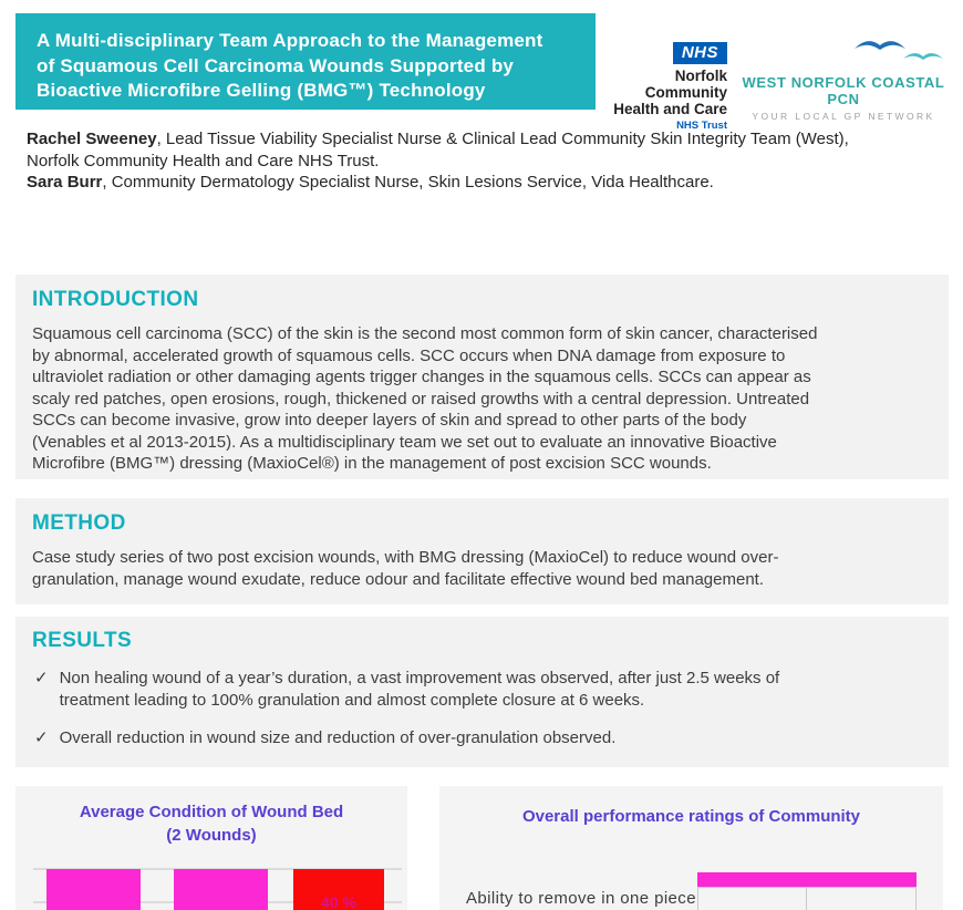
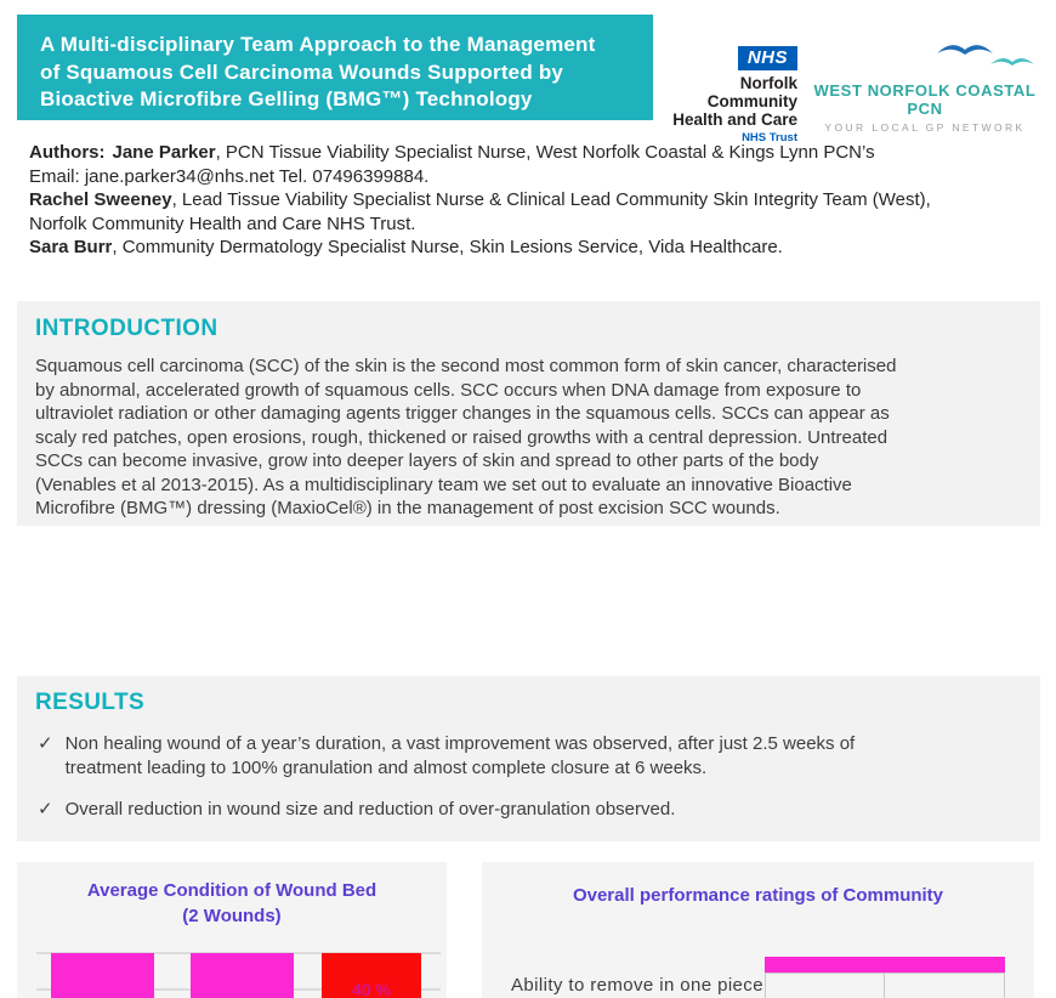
  A Multi-disciplinary Team Approach to the Management
  of Squamous Cell Carcinoma Wounds Supported by
  Bioactive Microfibre Gelling (BMG™) Technology
  NHS
  Norfolk Community
  Health and Care
  NHS Trust
  WEST NORFOLK COASTAL PCN
  YOUR LOCAL GP NETWORK
+ Authors: Jane Parker, PCN Tissue Viability Specialist Nurse, West Norfolk Coastal & Kings Lynn PCN’s
+ Email: jane.parker34@nhs.net Tel. 07496399884.
  Rachel Sweeney, Lead Tissue Viability Specialist Nurse & Clinical Lead Community Skin Integrity Team (West),
  Norfolk Community Health and Care NHS Trust.
  Sara Burr, Community Dermatology Specialist Nurse, Skin Lesions Service, Vida Healthcare.
  INTRODUCTION
  Squamous cell carcinoma (SCC) of the skin is the second most common form of skin cancer, characterised
  by abnormal, accelerated growth of squamous cells. SCC occurs when DNA damage from exposure to
  ultraviolet radiation or other damaging agents trigger changes in the squamous cells. SCCs can appear as
  scaly red patches, open erosions, rough, thickened or raised growths with a central depression. Untreated
  SCCs can become invasive, grow into deeper layers of skin and spread to other parts of the body
  (Venables et al 2013-2015). As a multidisciplinary team we set out to evaluate an innovative Bioactive
  Microfibre (BMG™) dressing (MaxioCel®) in the management of post excision SCC wounds.
- METHOD
- Case study series of two post excision wounds, with BMG dressing (MaxioCel) to reduce wound over-
- granulation, manage wound exudate, reduce odour and facilitate effective wound bed management.
  RESULTS
  ✓
  Non healing wound of a year’s duration, a vast improvement was observed, after just 2.5 weeks of
  treatment leading to 100% granulation and almost complete closure at 6 weeks.
  ✓
  Overall reduction in wound size and reduction of over-granulation observed.
  Average Condition of Wound Bed
  (2 Wounds)
  40 %
  Overall performance ratings of Community
  Ability to remove in one piece
